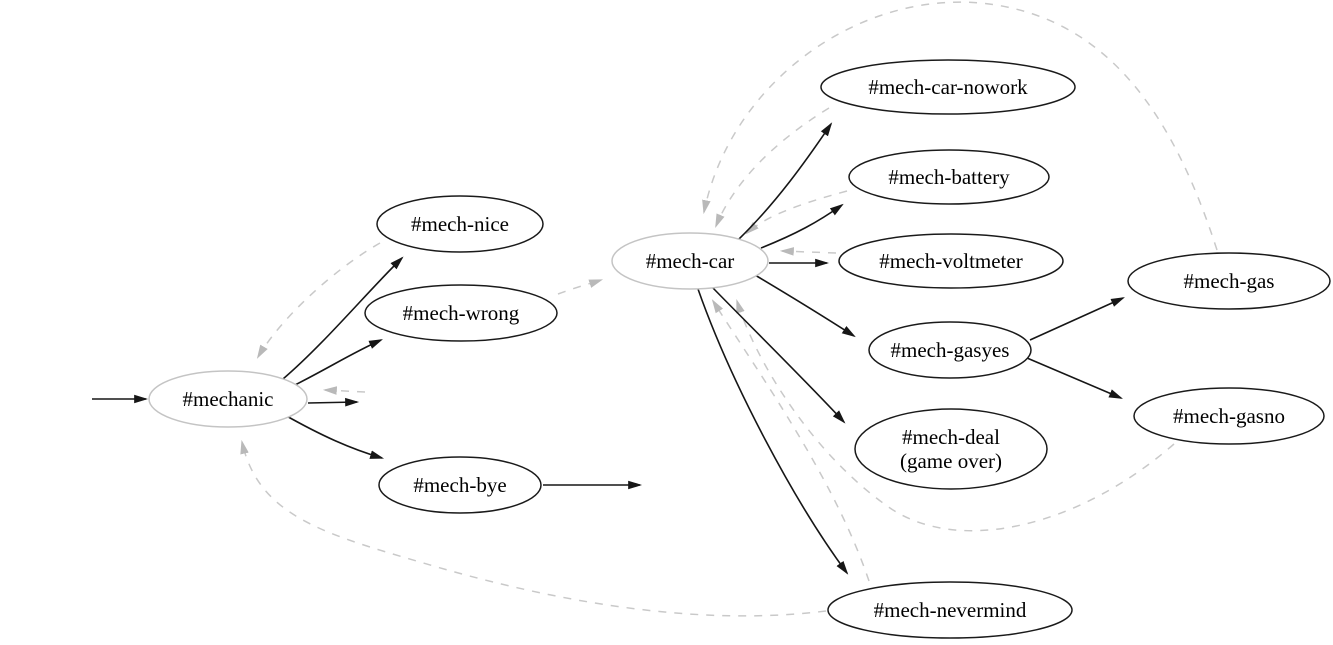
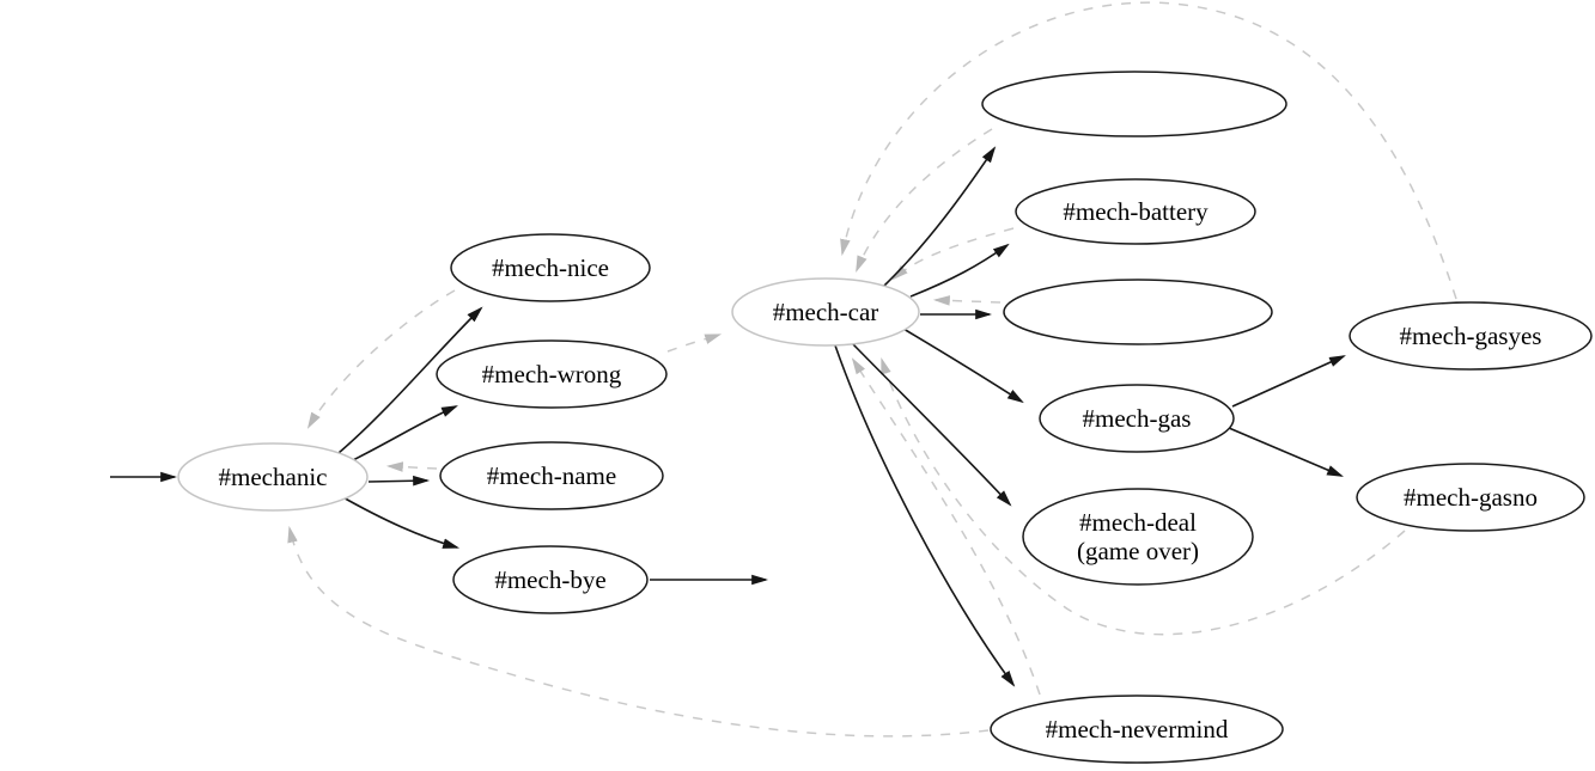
  #mechanic
  #mech-nice
  #mech-wrong
+ #mech-name
  #mech-bye
  #mech-car
- #mech-car-nowork
  #mech-battery
- #mech-voltmeter
- #mech-gasyes
+ #mech-gas
  #mech-deal
  (game over)
  #mech-nevermind
- #mech-gas
+ #mech-gasyes
  #mech-gasno
